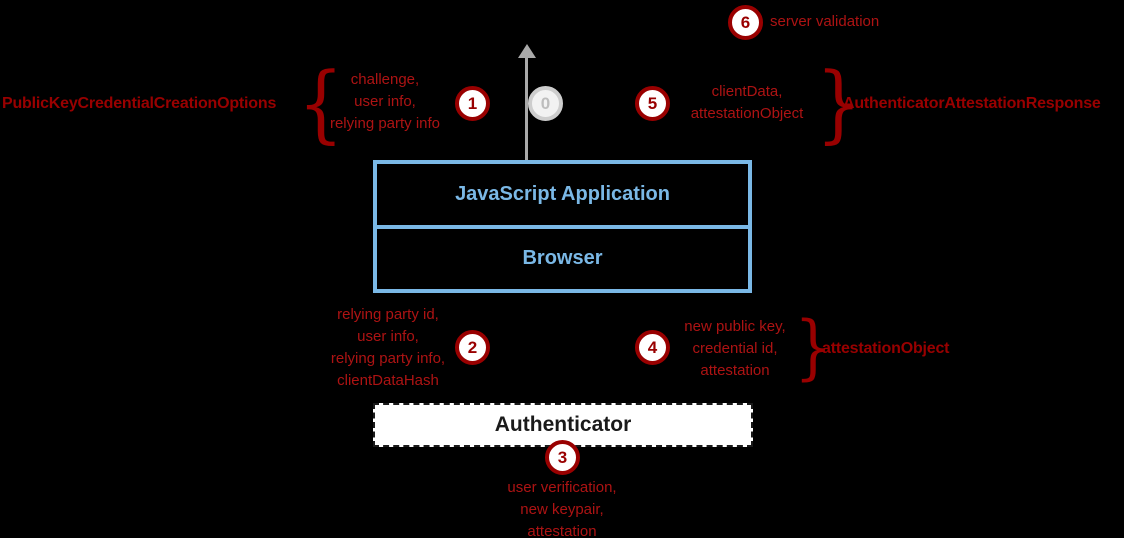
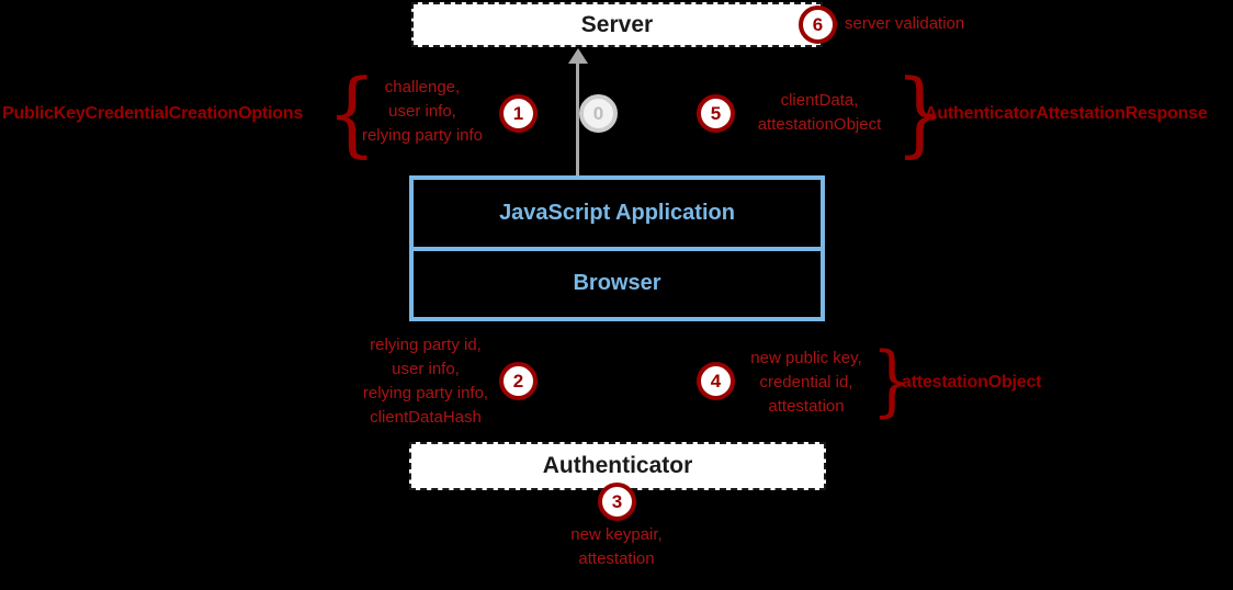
+ Server
  6
  server validation
  PublicKeyCredentialCreationOptions
  {
  challenge,
  user info,
  relying party info
  1
  0
  5
  clientData,
  attestationObject
  }
  AuthenticatorAttestationResponse
  JavaScript Application
  Browser
  relying party id,
  user info,
  relying party info,
  clientDataHash
  2
  4
  new public key,
  credential id,
  attestation
  }
  attestationObject
  Authenticator
  3
- user verification,
  new keypair,
  attestation
